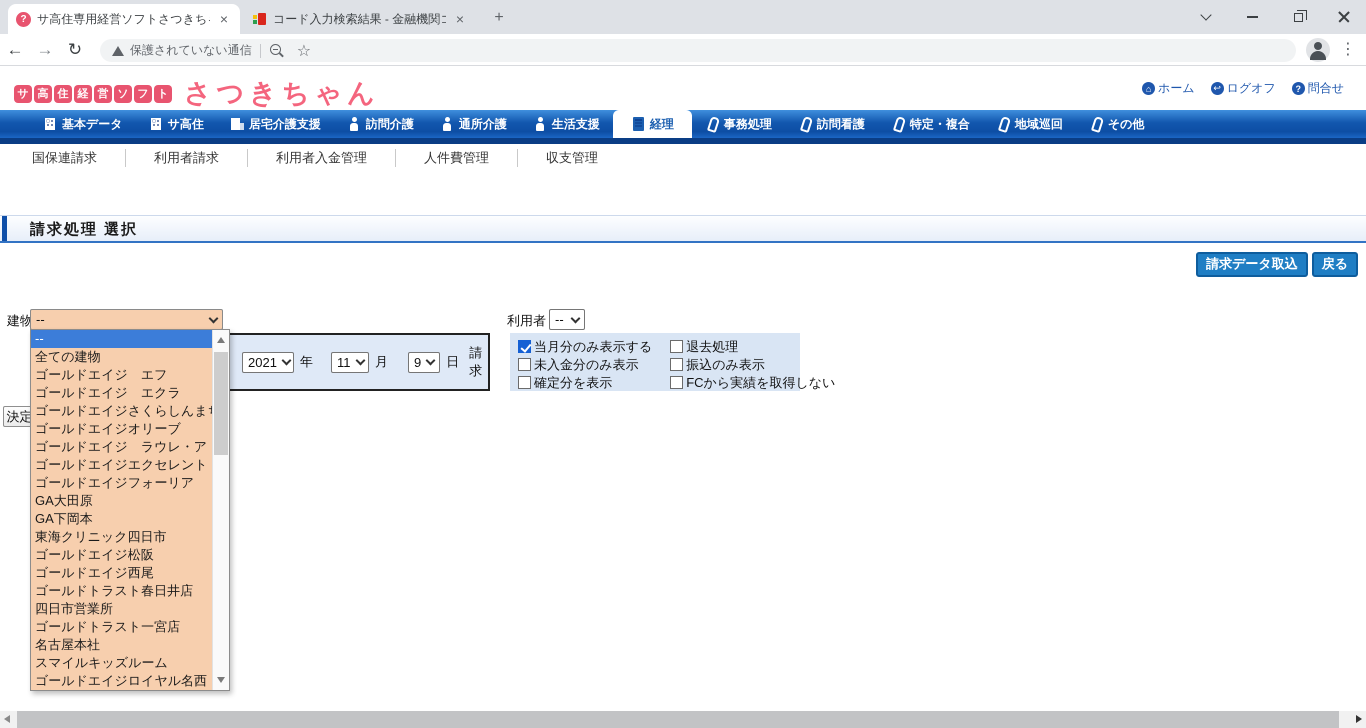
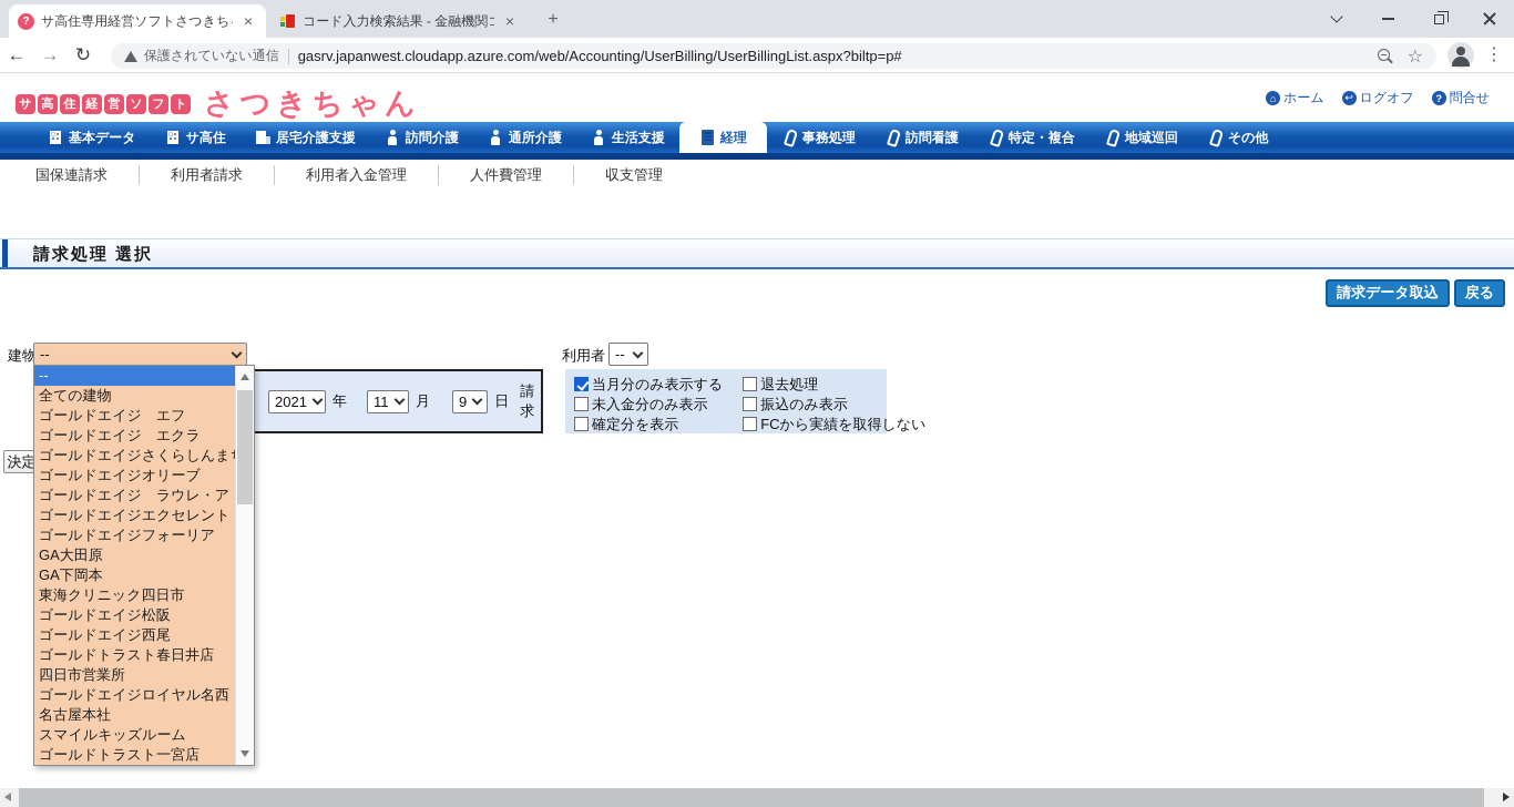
  サ高住専用経営ソフトさつきち
  ×
  コード入力検索結果 - 金融機関
  ×
  +
  ←
  →
  ↻
  保護されていない通信
+ gasrv.japanwest.cloudapp.azure.com/web/Accounting/UserBilling/UserBillingList.aspx?biltp=p#
  ☆
  ⋮
  サ
  高
  住
  経
  営
  ソ
  フ
  ト
  さつきちゃん
  ホーム
  ログオフ
  問合せ
  基本データ
  サ高住
  居宅介護支援
  訪問介護
  通所介護
  生活支援
  経理
  事務処理
  訪問看護
  特定・複合
  地域巡回
  その他
  国保連請求
  利用者請求
  利用者入金管理
  人件費管理
  収支管理
  請求処理 選択
  請求データ取込
  戻る
  建物
  --
  利用者
  --
  2021
  年
  11
  月
  9
  日
  請求
  当月分のみ表示する
  未入金分のみ表示
  確定分を表示
  退去処理
  振込のみ表示
  FCから実績を取得しない
  決定
  --
  全ての建物
  ゴールドエイジ エフ
  ゴールドエイジ エクラ
  ゴールドエイジさくらしんま
  ゴールドエイジオリーブ
  ゴールドエイジ ラウレ・ア
  ゴールドエイジエクセレント
  ゴールドエイジフォーリア
  GA大田原
  GA下岡本
  東海クリニック四日市
  ゴールドエイジ松阪
  ゴールドエイジ西尾
  ゴールドトラスト春日井店
  四日市営業所
- ゴールドトラスト一宮店
+ ゴールドエイジロイヤル名西
  名古屋本社
  スマイルキッズルーム
- ゴールドエイジロイヤル名西
+ ゴールドトラスト一宮店
